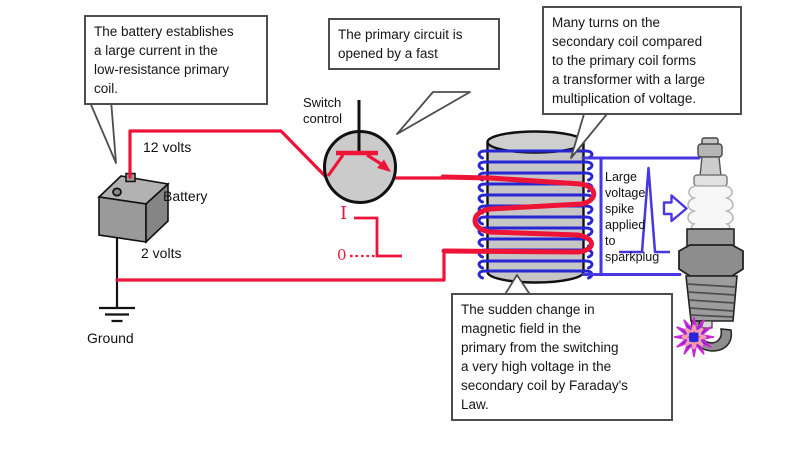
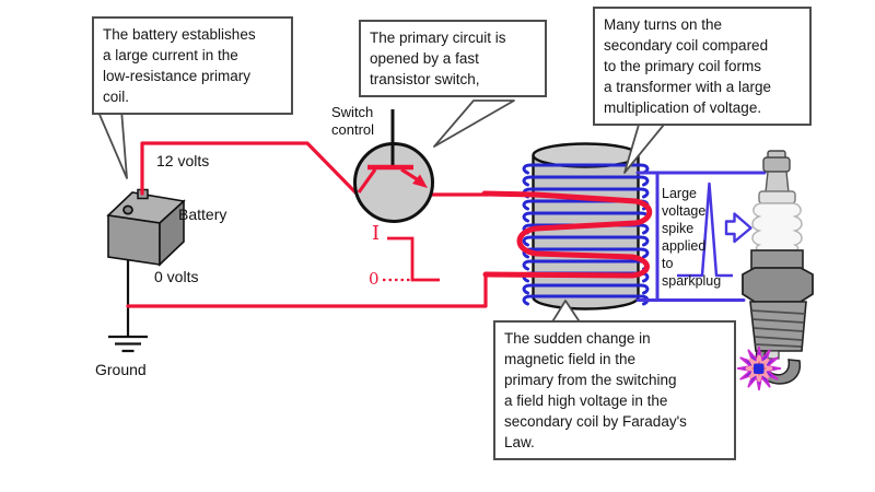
  The battery establishes
  a large current in the
  low-resistance primary
  coil.
  The primary circuit is
  opened by a fast
+ transistor switch,
  Many turns on the
  secondary coil compared
  to the primary coil forms
  a transformer with a large
  multiplication of voltage.
  The sudden change in
  magnetic field in the
  primary from the switching
- a very high voltage in the
+ a field high voltage in the
  secondary coil by Faraday's
  Law.
  12 volts
  Battery
- 2 volts
+ 0 volts
  Ground
  Switch
  control
  I
  0
  Large
  voltage
  spike
  applied
  to
  sparkplug
